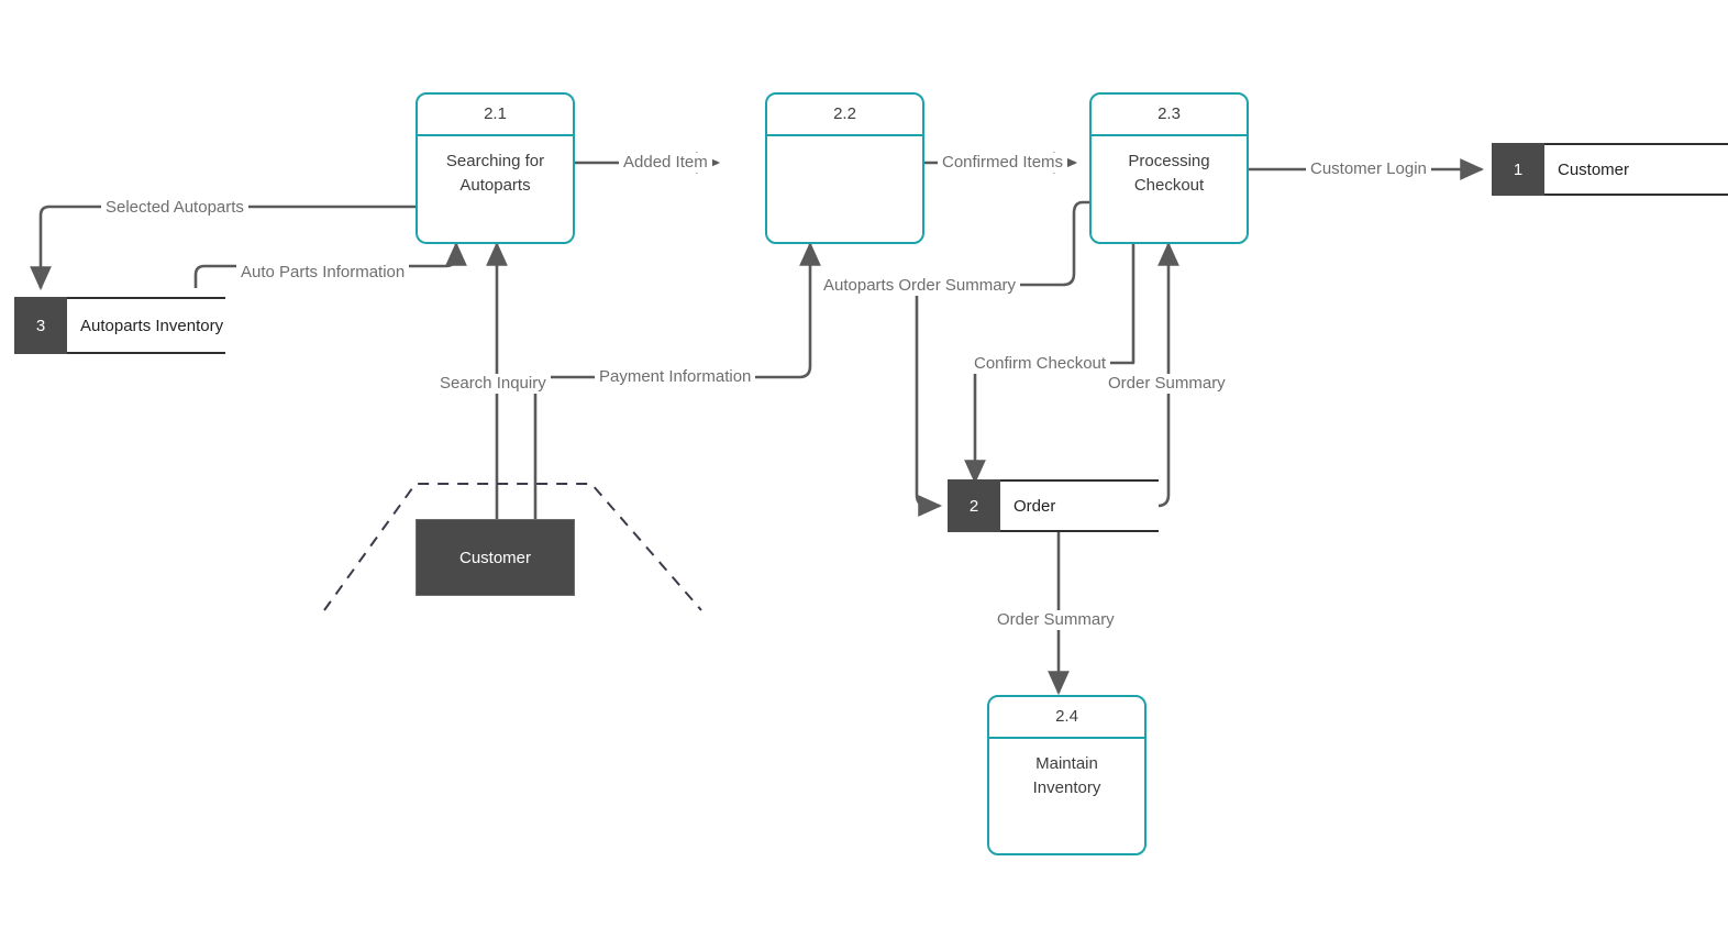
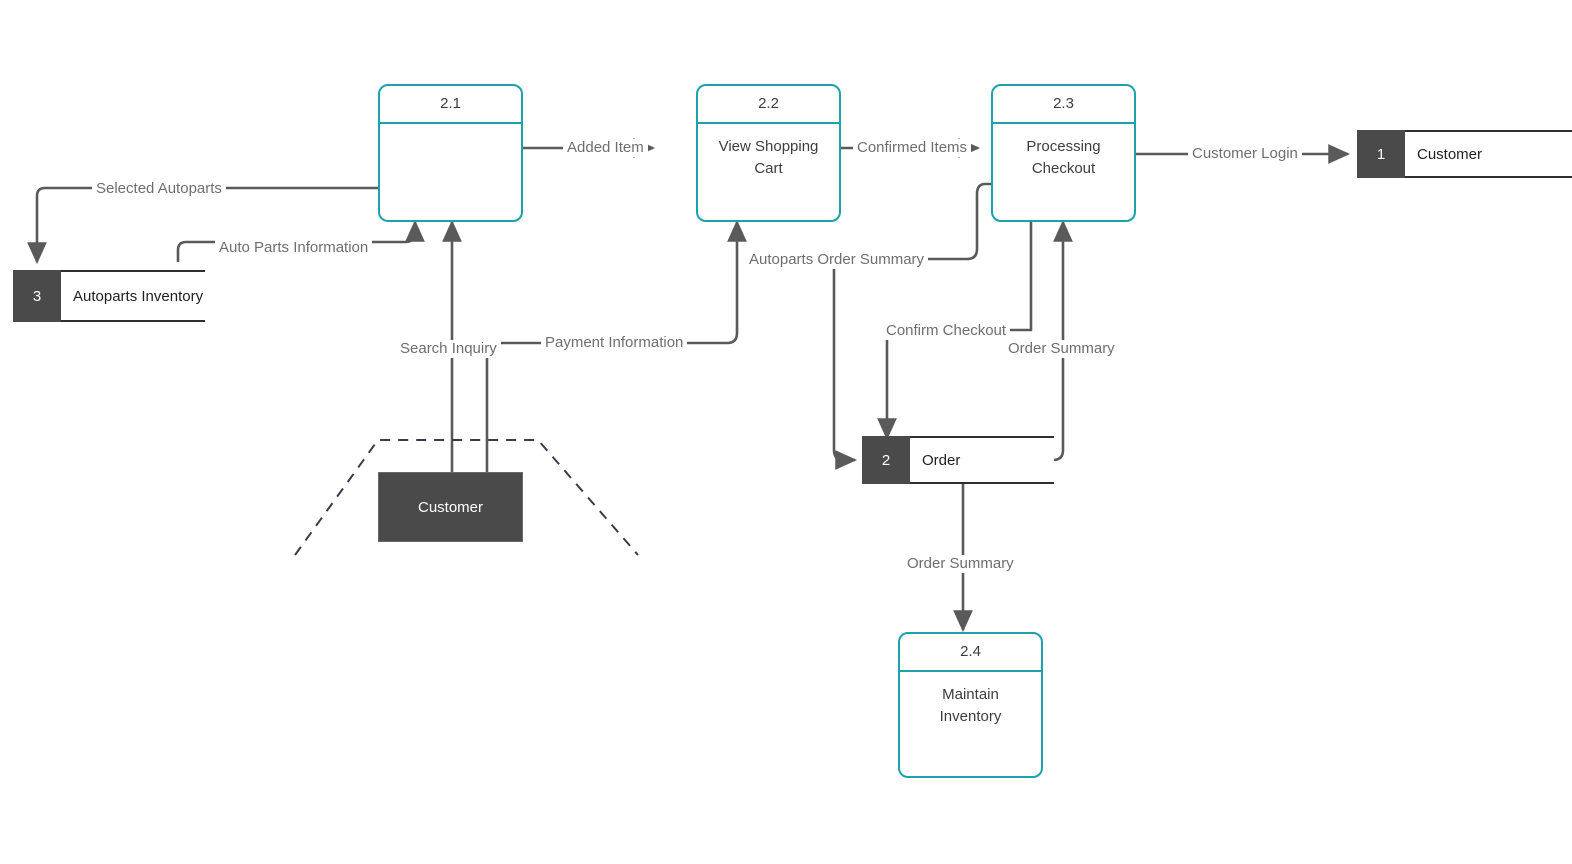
  2.1
- Searching for
- Autoparts
  2.2
+ View Shopping
+ Cart
  2.3
  Processing
  Checkout
  2.4
  Maintain
  Inventory
  3
  Autoparts Inventory
  2
  Order
  1
  Customer
  Customer
  Selected Autoparts
  Auto Parts Information
  Added Item
  Confirmed Items
  Customer Login
  Search Inquiry
  Payment Information
  Autoparts Order Summary
  Confirm Checkout
  Order Summary
  Order Summary
